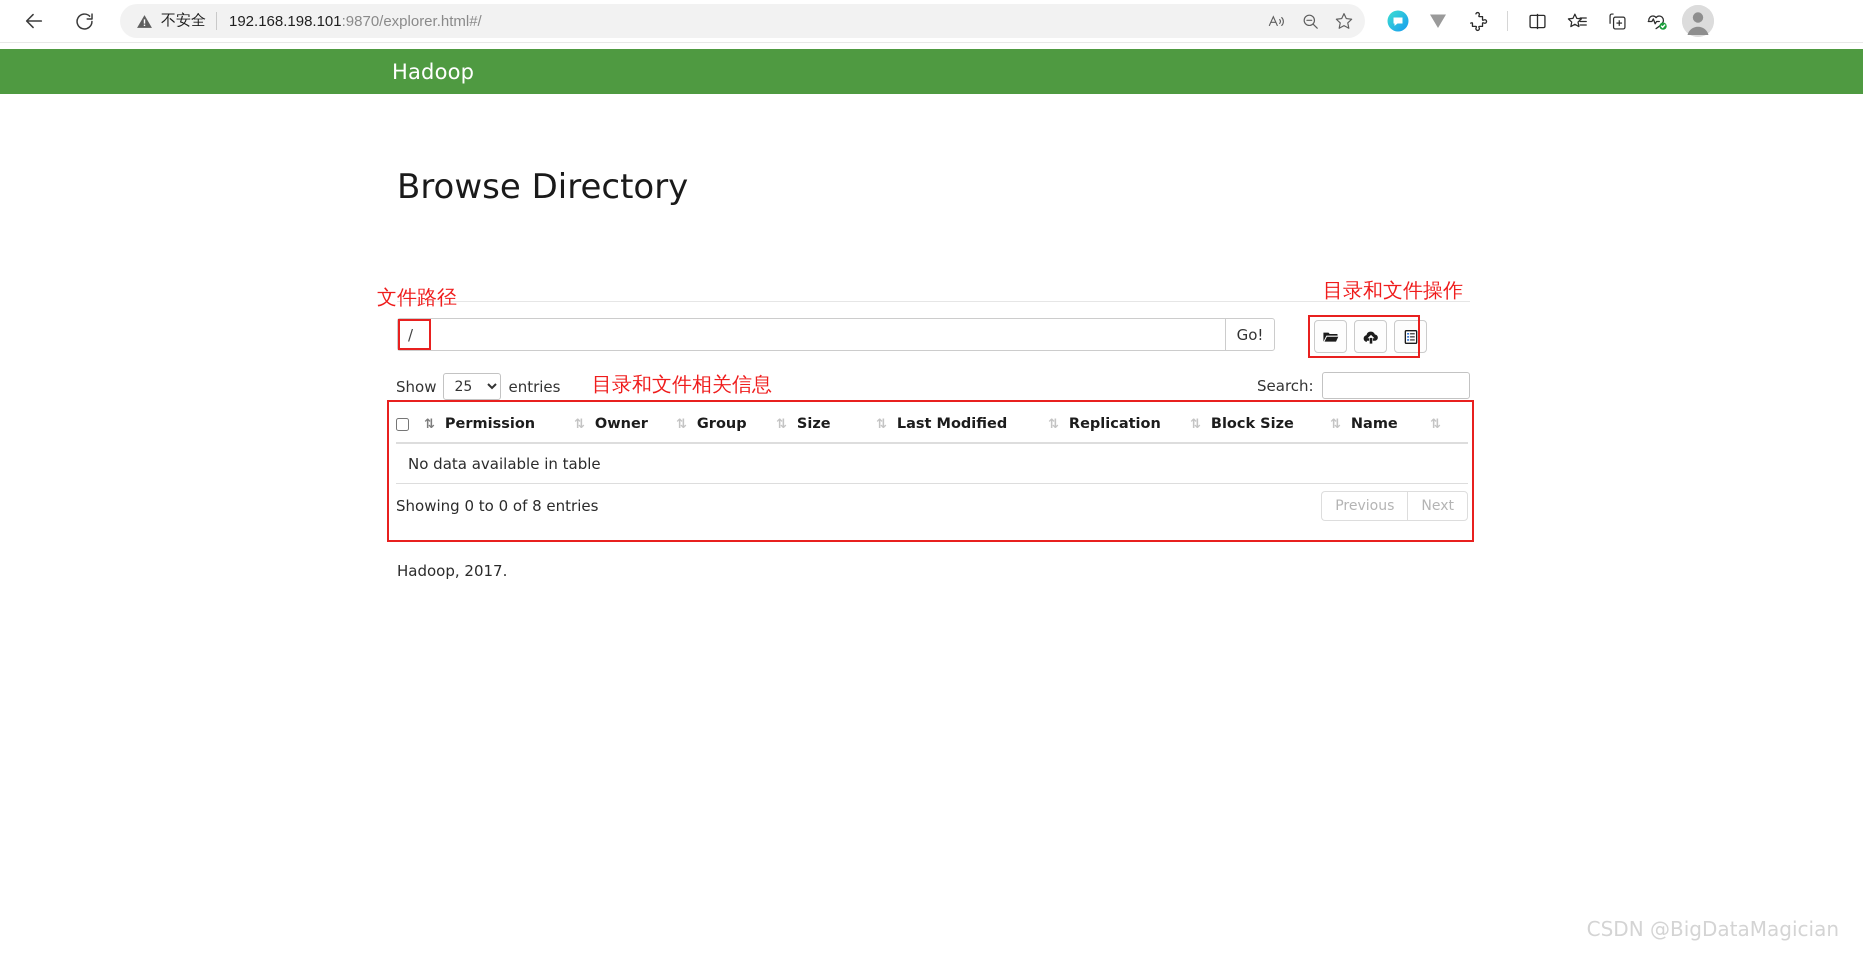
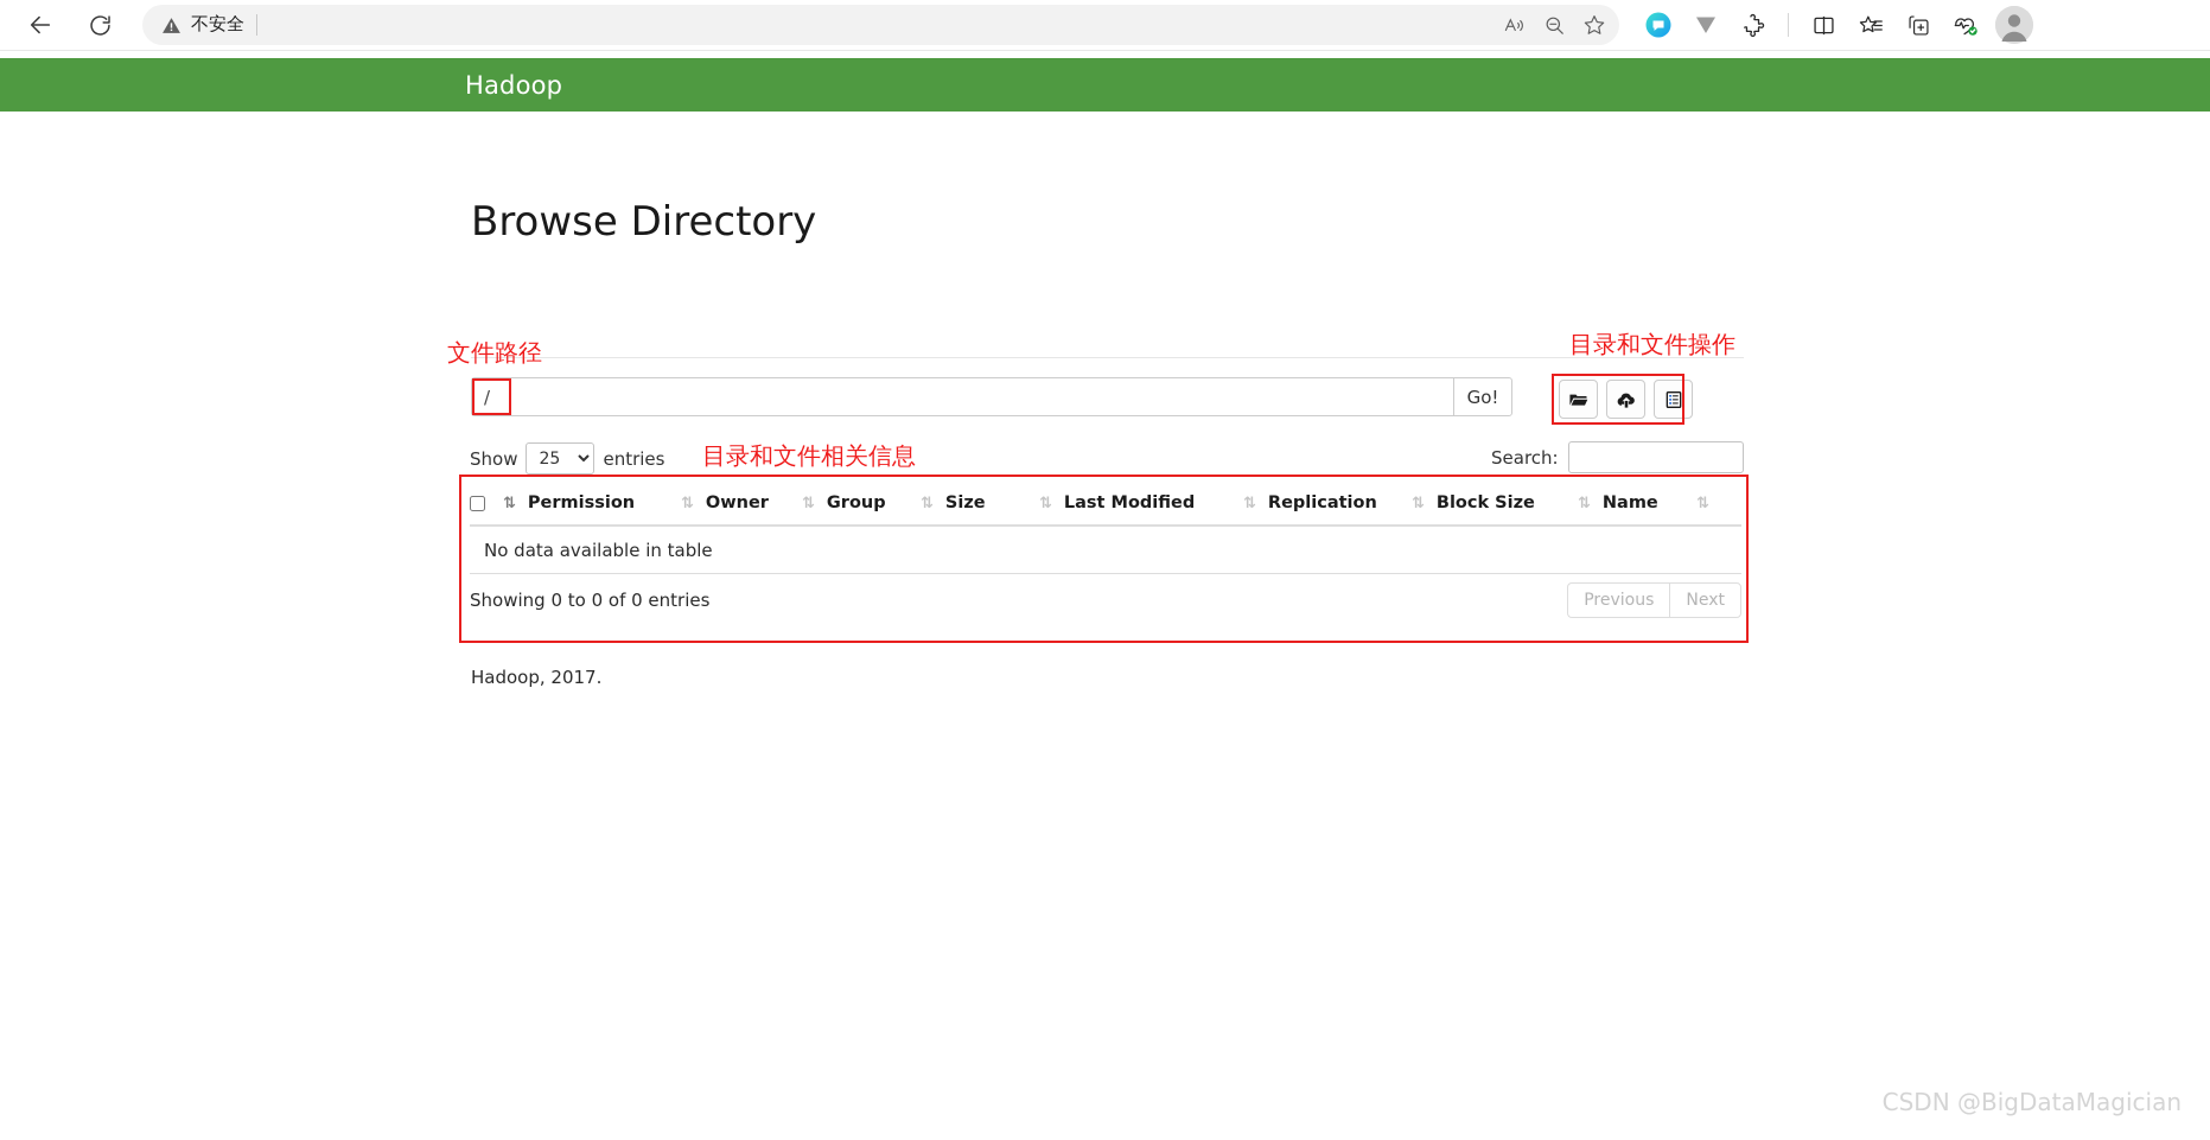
  不安全
- 192.168.198.101:9870/explorer.html#/
  Hadoop
  Browse Directory
  文件路径
  目录和文件操作
  目录和文件相关信息
  /
  Go!
  Show
  25
  entries
  Search:
  ⇅
  Permission
  ⇅
  Owner
  ⇅
  Group
  ⇅
  Size
  ⇅
  Last Modified
  ⇅
  Replication
  ⇅
  Block Size
  ⇅
  Name
  ⇅
  No data available in table
- Showing 0 to 0 of 8 entries
+ Showing 0 to 0 of 0 entries
  Previous
  Next
  Hadoop, 2017.
  CSDN @BigDataMagician
